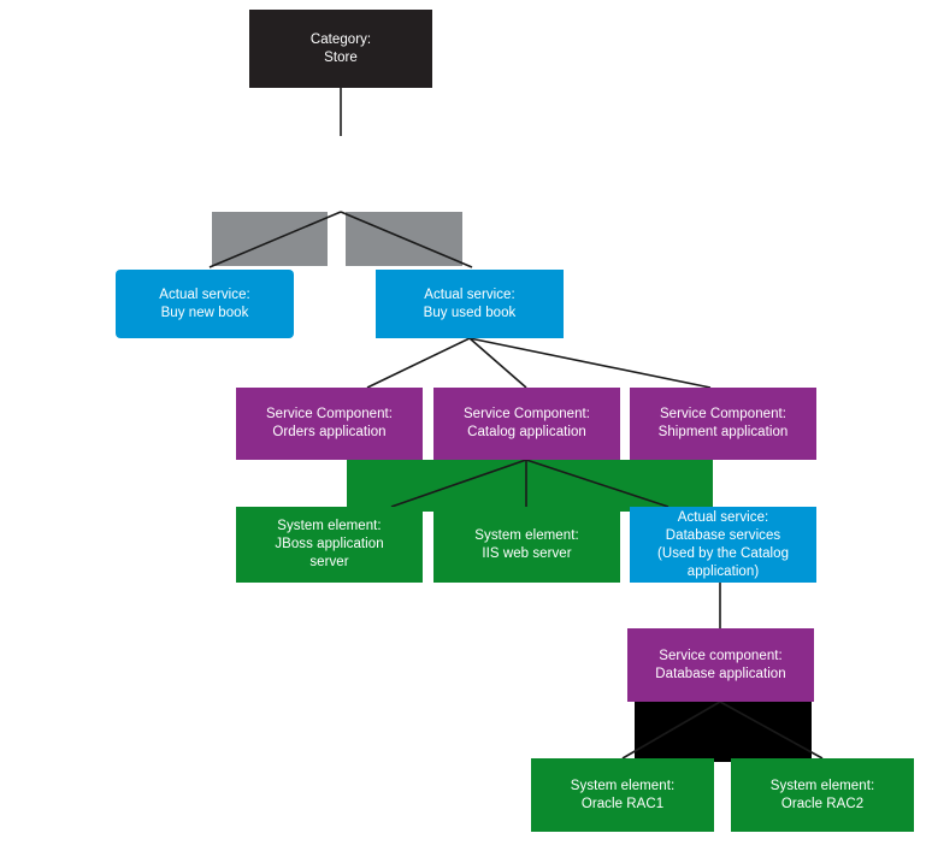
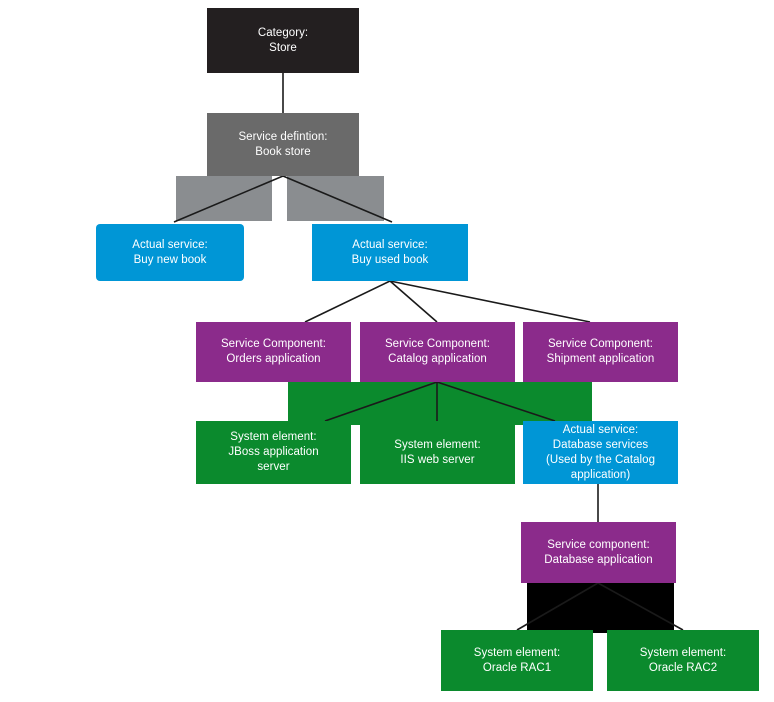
  Category:
  Store
+ Service defintion:
+ Book store
  Actual service:
  Buy new book
  Actual service:
  Buy used book
  Service Component:
  Orders application
  Service Component:
  Catalog application
  Service Component:
  Shipment application
  System element:
  JBoss application
  server
  System element:
  IIS web server
  Actual service:
  Database services
  (Used by the Catalog
  application)
  Service component:
  Database application
  System element:
  Oracle RAC1
  System element:
  Oracle RAC2
